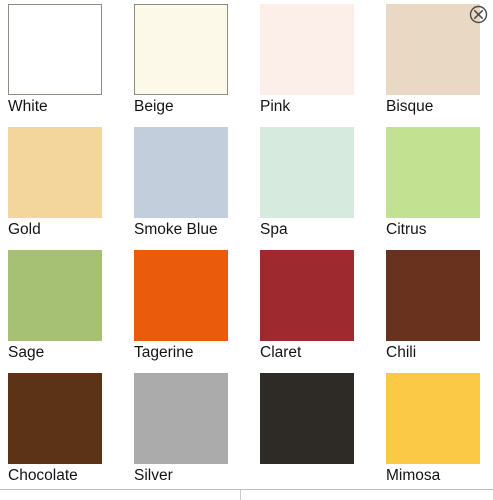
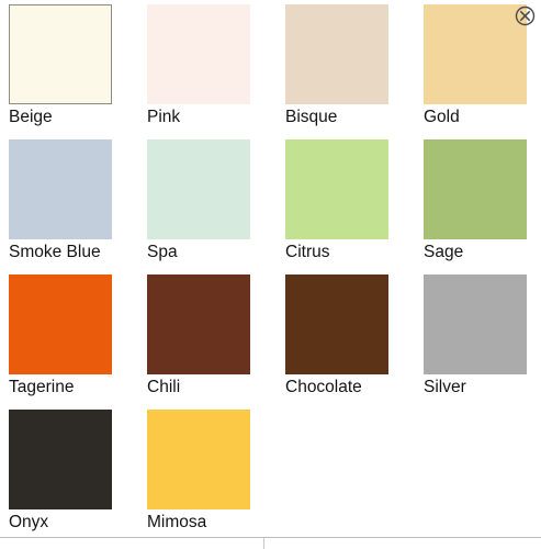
- White
  Beige
  Pink
  Bisque
  Gold
  Smoke Blue
  Spa
  Citrus
  Sage
  Tagerine
- Claret
  Chili
  Chocolate
  Silver
+ Onyx
  Mimosa
